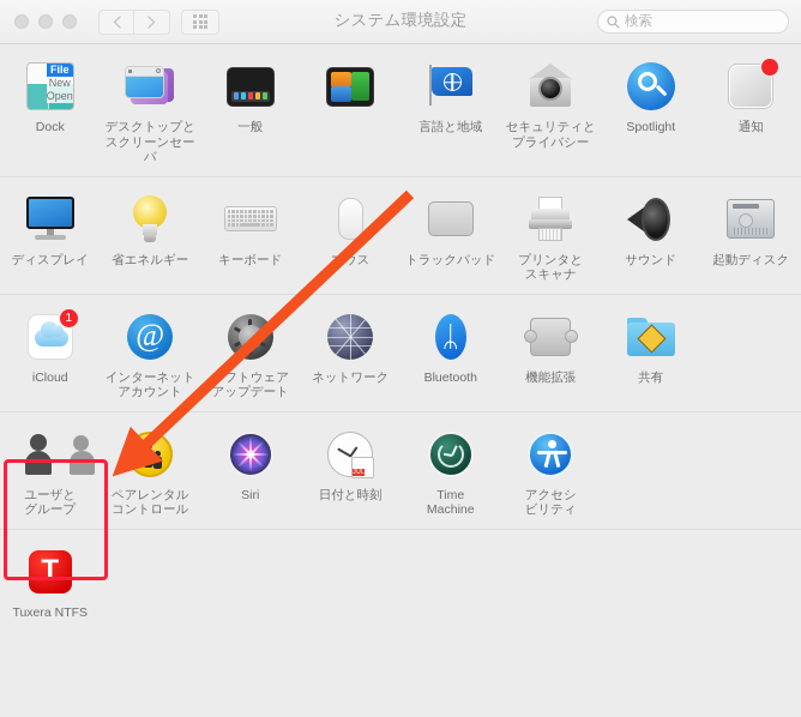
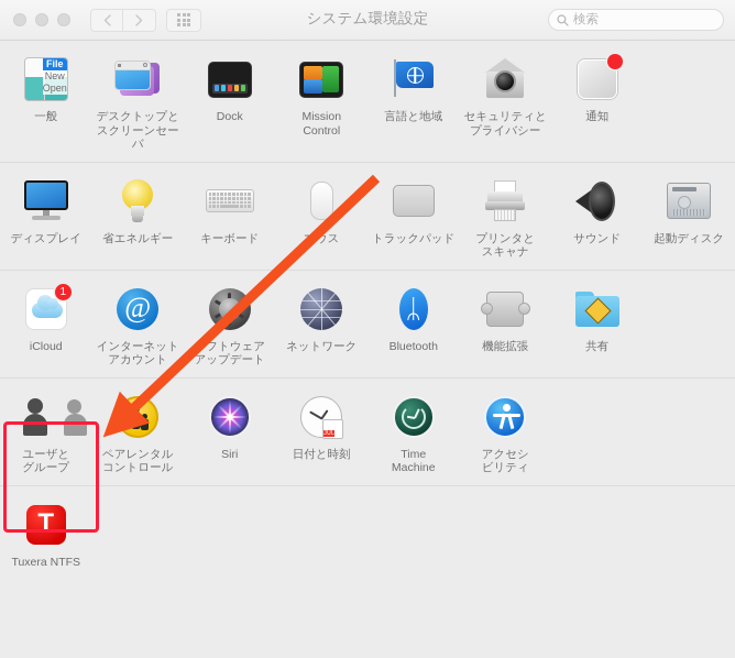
  システム環境設定
  検索
  File
  New
  Open
- Dock
+ 一般
  デスクトップと
  スクリーンセーバ
- 一般
+ Dock
+ Mission
+ Control
  言語と地域
  セキュリティと
  プライバシー
- Spotlight
  通知
  ディスプレイ
  省エネルギー
  キーボード
  トラックパッド
  プリンタと
  スキャナ
  サウンド
  起動ディスク
  1
  iCloud
  @
  インターネット
  アカウント
  フトウェア
  アップデート
  ネットワーク
  ᛦ
  Bluetooth
  機能拡張
  共有
  ユーザと
  グループ
  ペアレンタル
  コントロール
  Siri
  日付と時刻
  Time
  Machine
  アクセシ
  ビリティ
  T
  Tuxera NTFS
